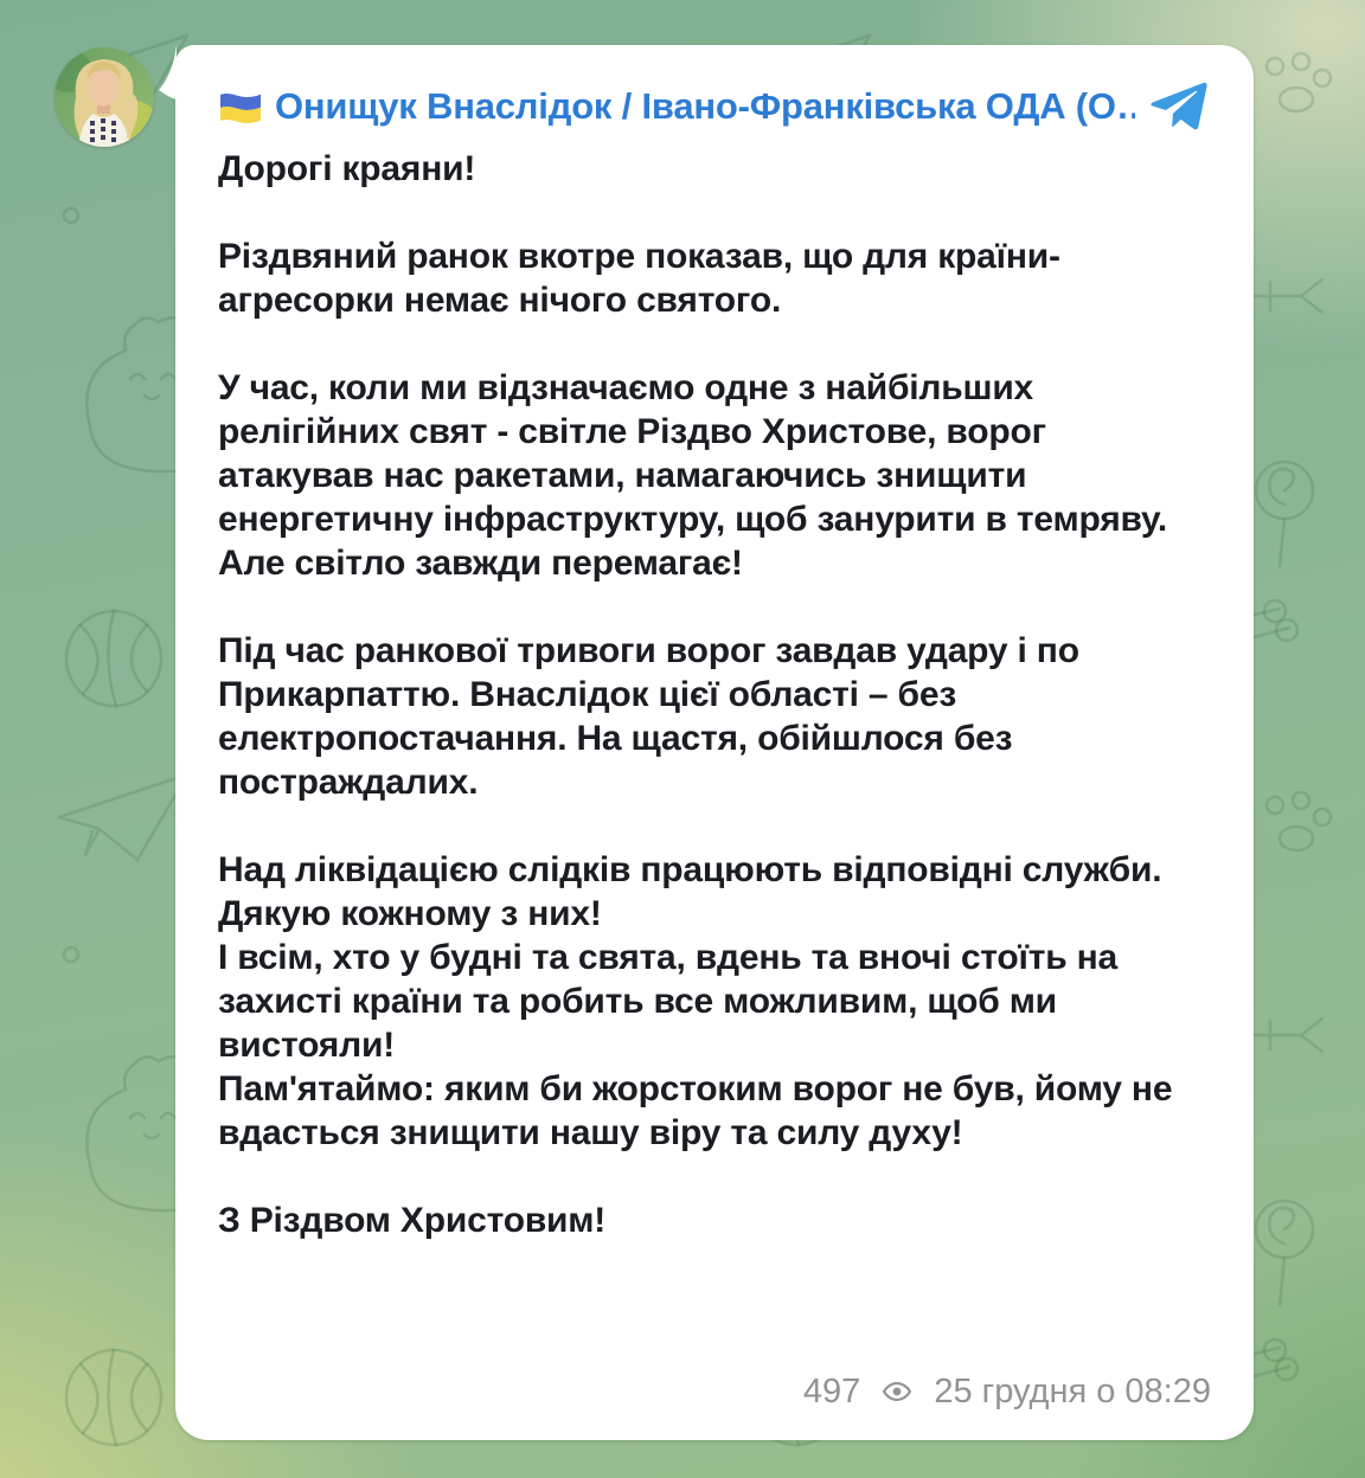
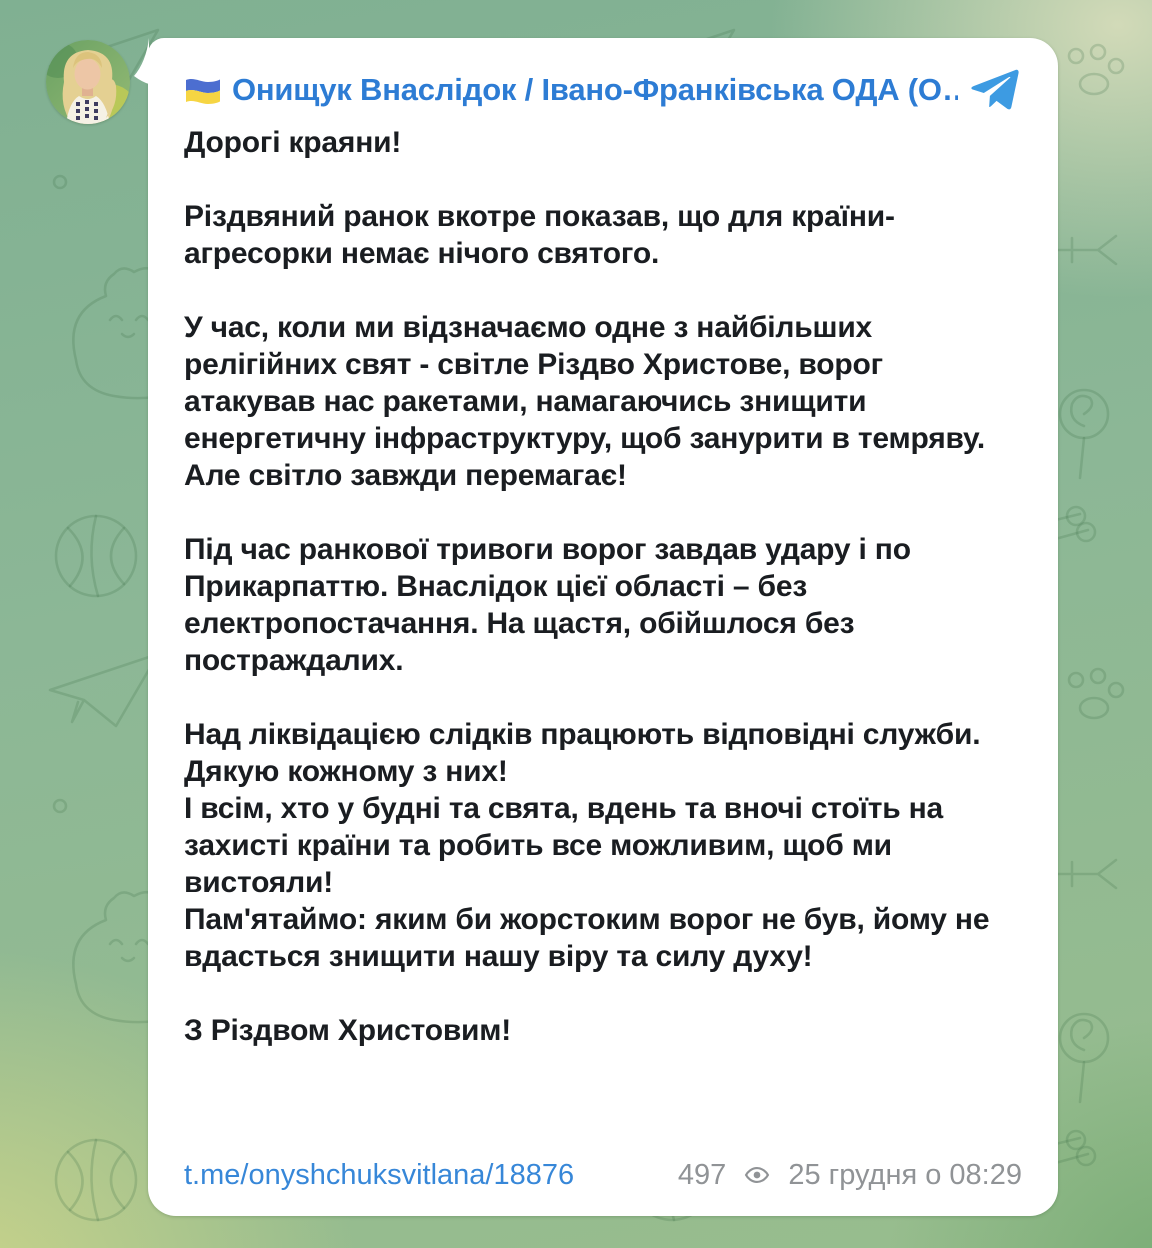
  Онищук Внаслідок / Івано-Франківська ОДА (О…
  Дорогі краяни!
  Різдвяний ранок вкотре показав, що для країни-агресорки немає нічого святого.
  У час, коли ми відзначаємо одне з найбільших релігійних свят - світле Різдво Христове, ворог атакував нас ракетами, намагаючись знищити енергетичну інфраструктуру, щоб занурити в темряву. Але світло завжди перемагає!
  Під час ранкової тривоги ворог завдав удару і по Прикарпаттю. Внаслідок цієї області – без електропостачання. На щастя, обійшлося без постраждалих.
  Над ліквідацією слідків працюють відповідні служби.
  Дякую кожному з них!
  І всім, хто у будні та свята, вдень та вночі стоїть на захисті країни та робить все можливим, щоб ми вистояли!
  Пам'ятаймо: яким би жорстоким ворог не був, йому не вдасться знищити нашу віру та силу духу!
  З Різдвом Христовим!
+ t.me/onyshchuksvitlana/18876
  497
  25 грудня о 08:29
